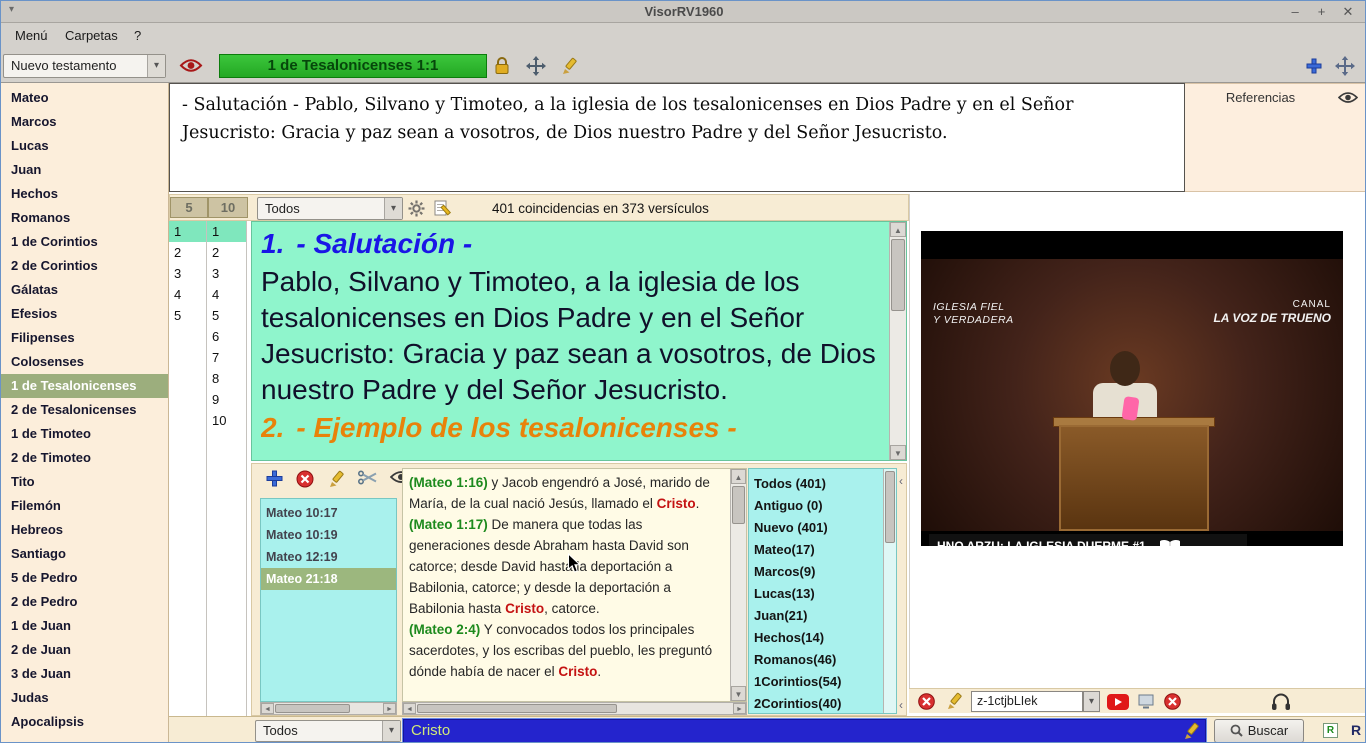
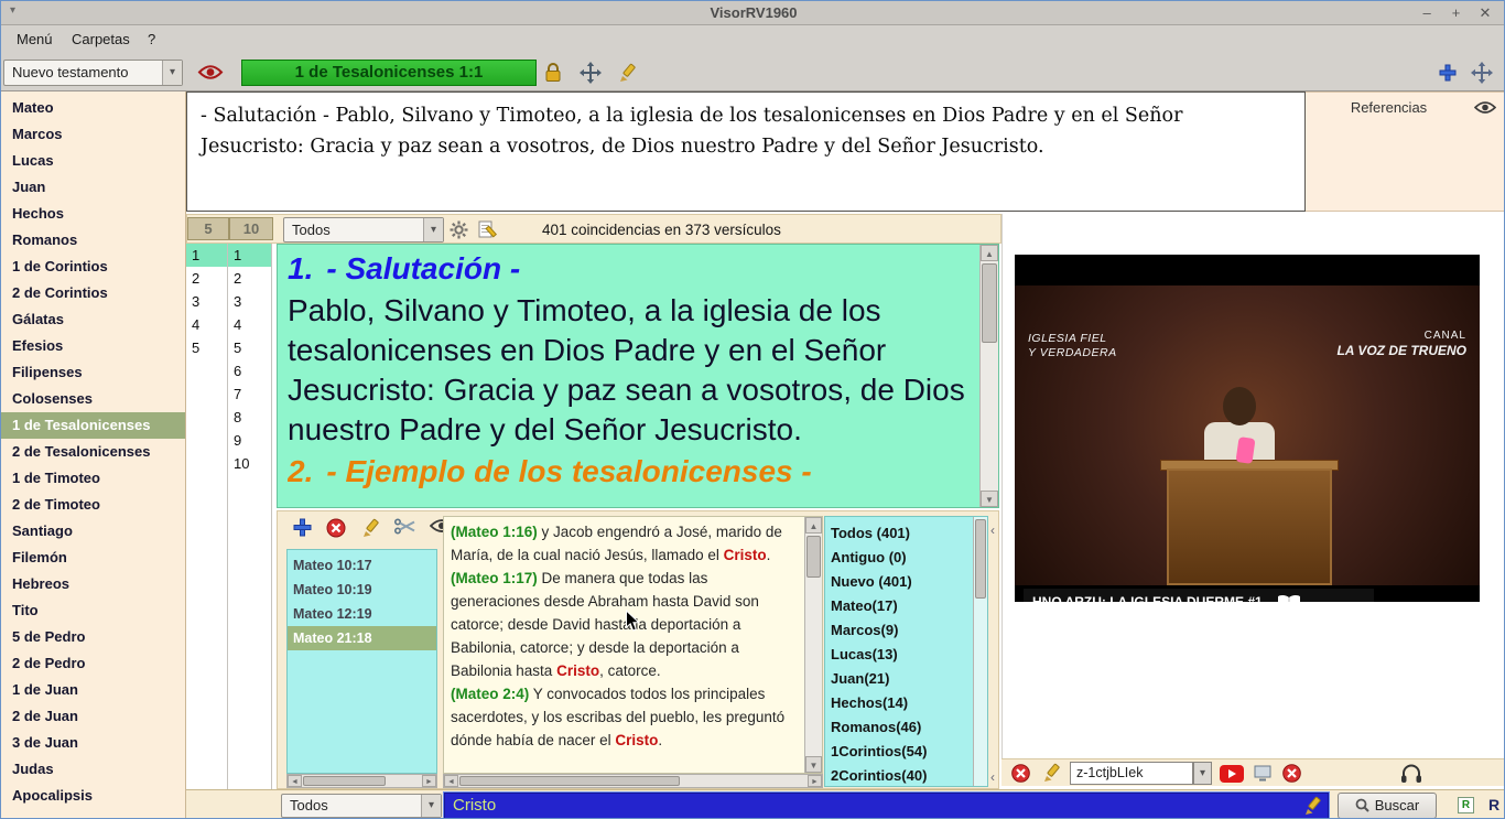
  ▾
  VisorRV1960
  – + ✕
  Menú
  Carpetas
  ?
  Nuevo testamento
  ▾
  1 de Tesalonicenses 1:1
  Mateo
  Marcos
  Lucas
  Juan
  Hechos
  Romanos
  1 de Corintios
  2 de Corintios
  Gálatas
  Efesios
  Filipenses
  Colosenses
  1 de Tesalonicenses
  2 de Tesalonicenses
  1 de Timoteo
  2 de Timoteo
- Tito
+ Santiago
  Filemón
  Hebreos
- Santiago
+ Tito
  5 de Pedro
  2 de Pedro
  1 de Juan
  2 de Juan
  3 de Juan
  Judas
  Apocalipsis
  - Salutación - Pablo, Silvano y Timoteo, a la iglesia de los tesalonicenses en Dios Padre y en el Señor Jesucristo: Gracia y paz sean a vosotros, de Dios nuestro Padre y del Señor Jesucristo.
  Referencias
  5
  10
  Todos
  ▾
  401 coincidencias en 373 versículos
  1
  2
  3
  4
  5
  1
  2
  3
  4
  5
  6
  7
  8
  9
  10
  1. - Salutación -
  Pablo, Silvano y Timoteo, a la iglesia de los tesalonicenses en Dios Padre y en el Señor Jesucristo: Gracia y paz sean a vosotros, de Dios nuestro Padre y del Señor Jesucristo.
  2. - Ejemplo de los tesalonicenses -
  ▲
  ▼
  Mateo 10:17
  Mateo 10:19
  Mateo 12:19
  Mateo 21:18
  (Mateo 1:16) y Jacob engendró a José, marido de María, de la cual nació Jesús, llamado el Cristo.
  (Mateo 1:17) De manera que todas las generaciones desde Abraham hasta David son catorce; desde David hast la deportación a Babilonia, catorce; y desde la deportación a Babilonia hasta Cristo, catorce.
  (Mateo 2:4) Y convocados todos los principales sacerdotes, y los escribas del pueblo, les preguntó dónde había de nacer el Cristo.
  ▲
  ▼
  Todos (401)
  Antiguo (0)
  Nuevo (401)
  Mateo(17)
  Marcos(9)
  Lucas(13)
  Juan(21)
  Hechos(14)
  Romanos(46)
  1Corintios(54)
  2Corintios(40)
  ‹
  ‹
  IGLESIA FIEL
  Y VERDADERA
  CANAL
  LA VOZ DE TRUENO
  z-1ctjbLIek
  ▾
  Todos
  ▾
  Cristo
  Buscar
  R
  R
